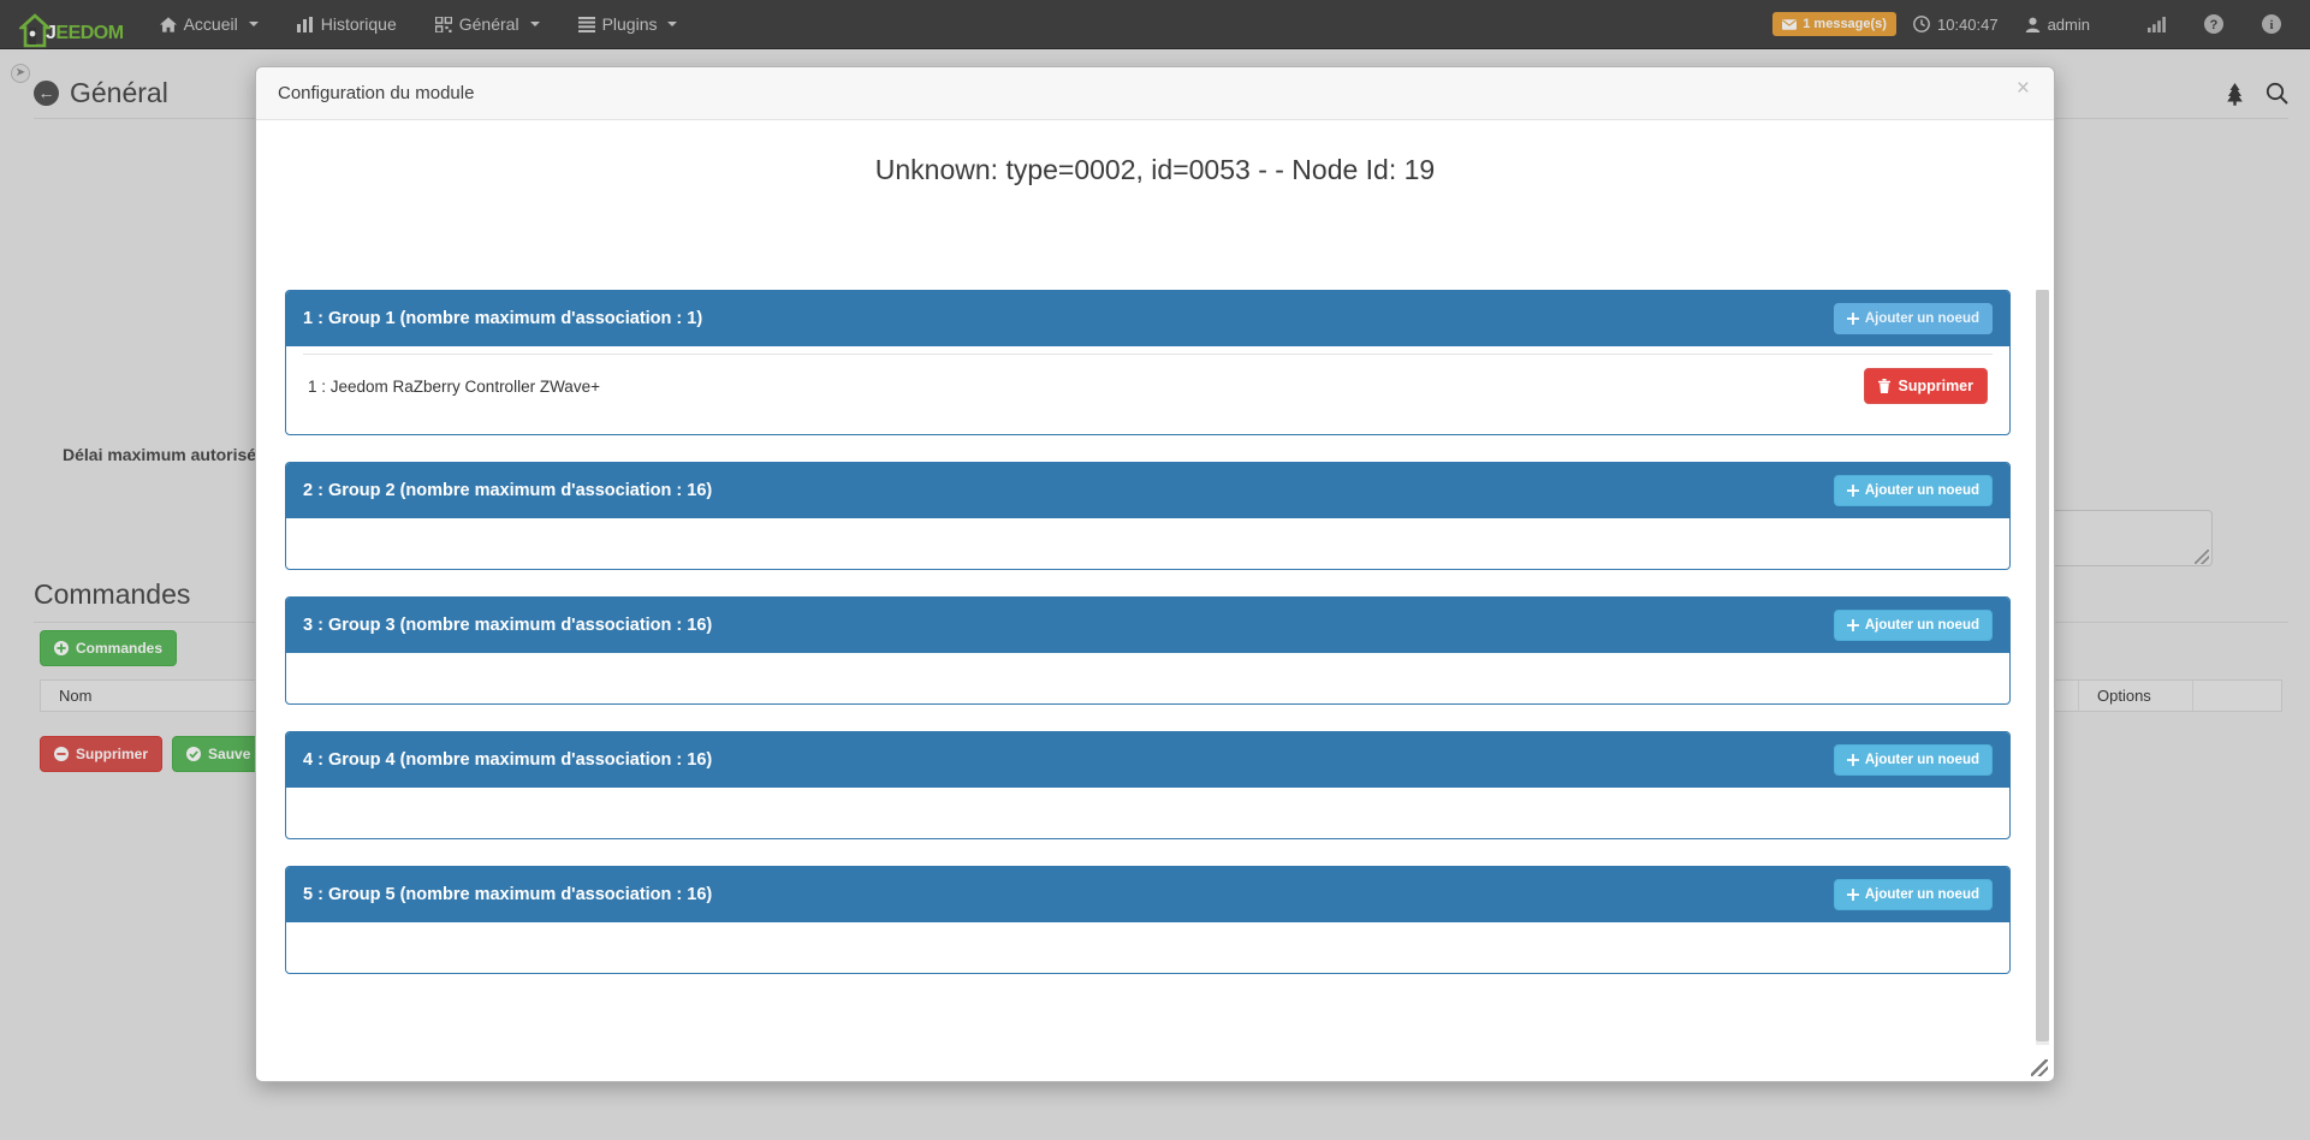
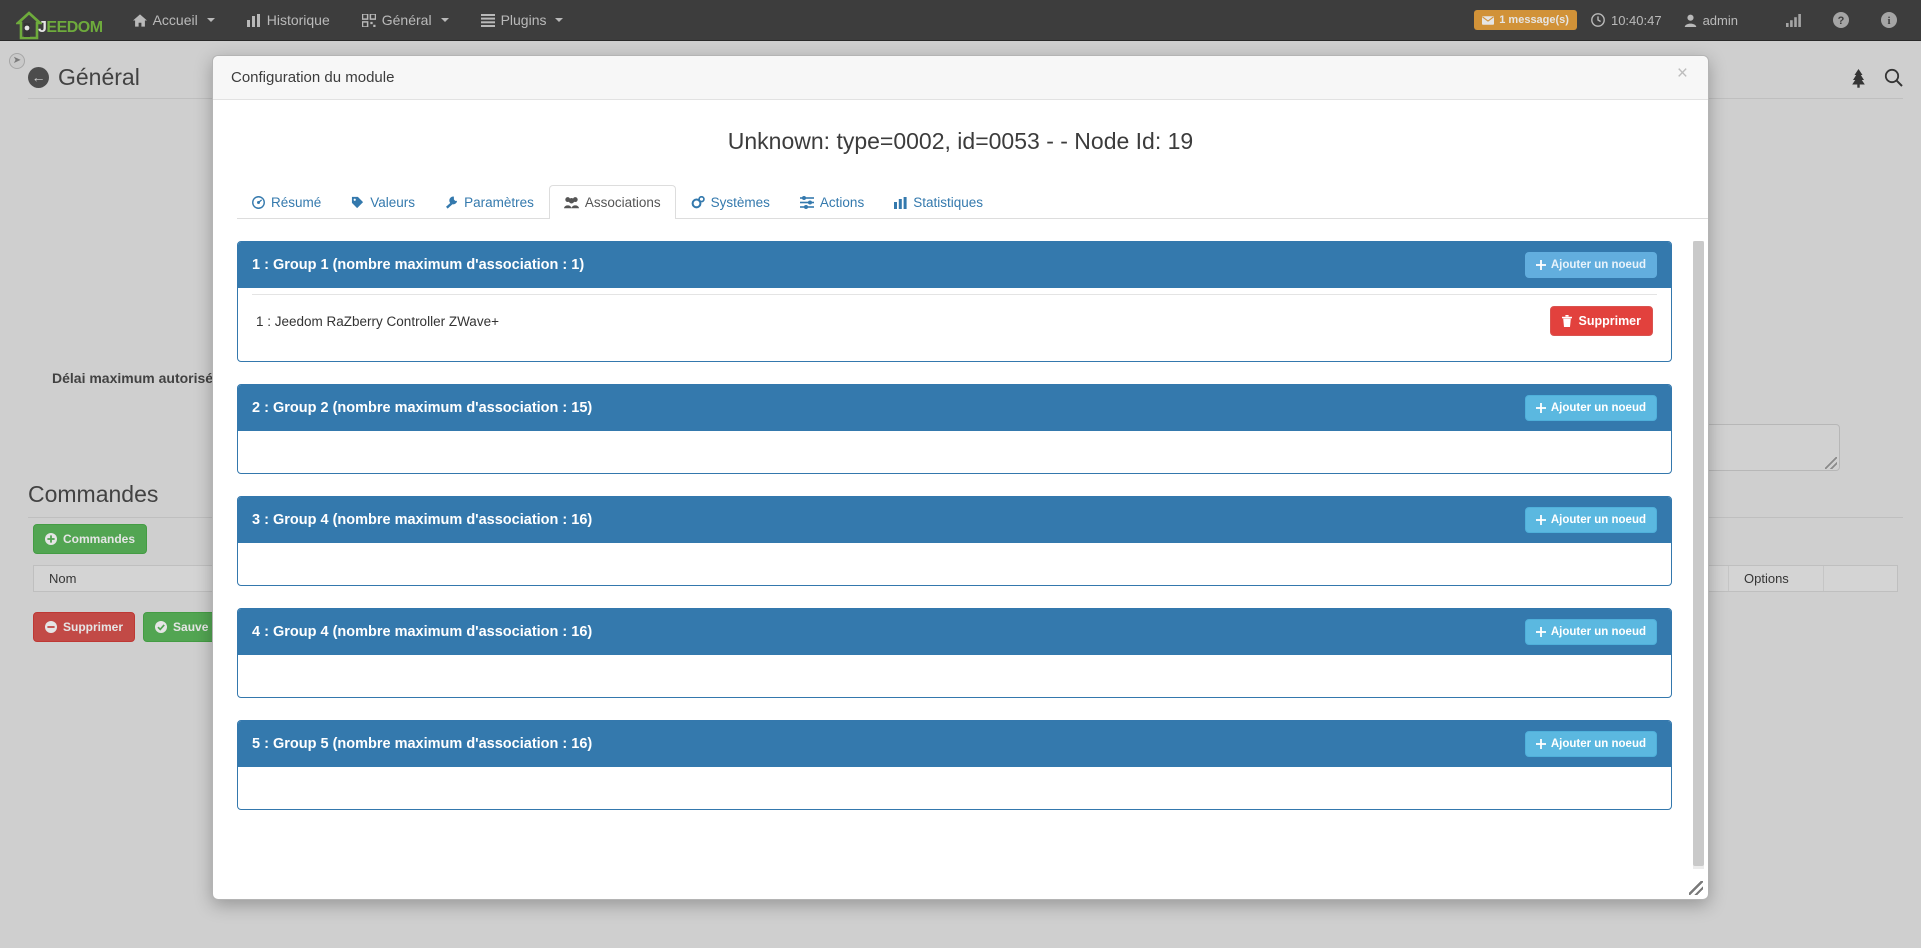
  JEEDOM
  Accueil
  Historique
  Général
  Plugins
  1 message(s)
  10:40:47
  admin
  ?
  i
  ➤
  ←
  Général
  Délai maximum autorisé
  Commandes
  Commandes
  Nom
  Options
  Supprimer
  Sauve
  Configuration du module
  ×
  Unknown: type=0002, id=0053 - - Node Id: 19
+ Résumé
+ Valeurs
+ Paramètres
+ Associations
+ Systèmes
+ Actions
+ Statistiques
  1 : Group 1 (nombre maximum d'association : 1)
  Ajouter un noeud
  1 : Jeedom RaZberry Controller ZWave+
  Supprimer
- 2 : Group 2 (nombre maximum d'association : 16)
+ 2 : Group 2 (nombre maximum d'association : 15)
  Ajouter un noeud
- 3 : Group 3 (nombre maximum d'association : 16)
+ 3 : Group 4 (nombre maximum d'association : 16)
  Ajouter un noeud
  4 : Group 4 (nombre maximum d'association : 16)
  Ajouter un noeud
  5 : Group 5 (nombre maximum d'association : 16)
  Ajouter un noeud
